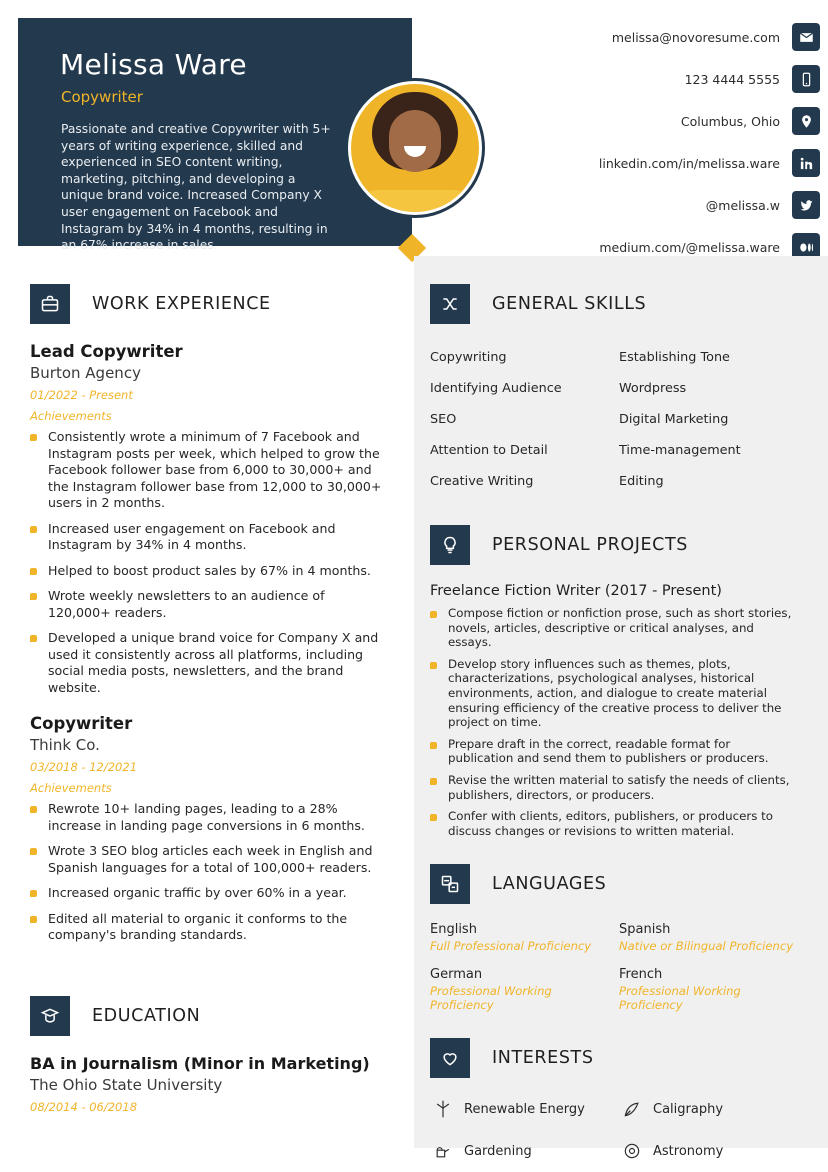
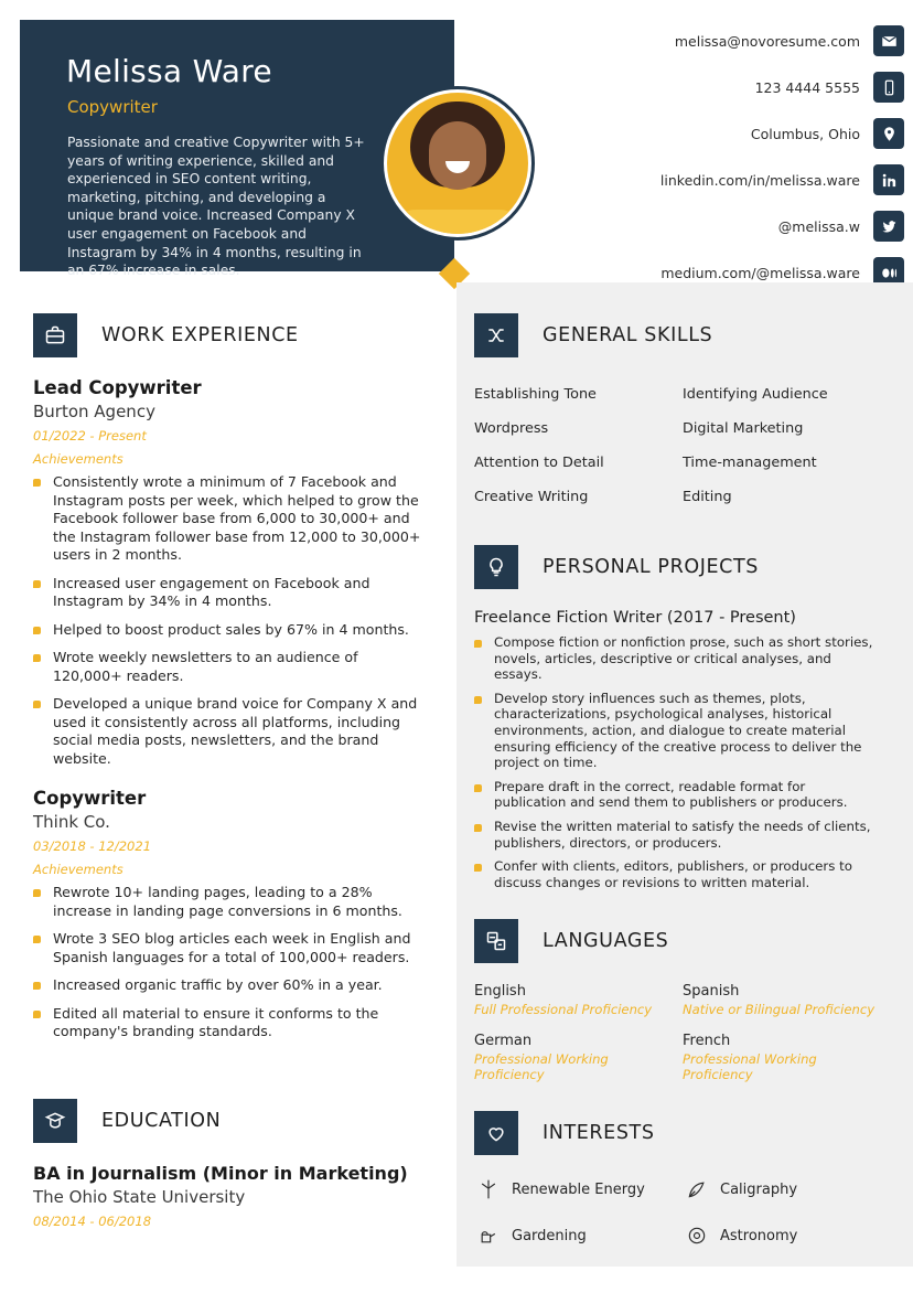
  Melissa Ware
  Copywriter
  Passionate and creative Copywriter with 5+ years of writing experience, skilled and experienced in SEO content writing, marketing, pitching, and developing a unique brand voice. Increased Company X user engagement on Facebook and Instagram by 34% in 4 months, resulting in an 67% increase in sales.
  melissa@novoresume.com
  123 4444 5555
  Columbus, Ohio
  linkedin.com/in/melissa.ware
  @melissa.w
  medium.com/@melissa.ware
  WORK EXPERIENCE
  Lead Copywriter
  Burton Agency
  01/2022 - Present
  Achievements
  Consistently wrote a minimum of 7 Facebook and Instagram posts per week, which helped to grow the Facebook follower base from 6,000 to 30,000+ and the Instagram follower base from 12,000 to 30,000+ users in 2 months.
  Increased user engagement on Facebook and Instagram by 34% in 4 months.
  Helped to boost product sales by 67% in 4 months.
  Wrote weekly newsletters to an audience of 120,000+ readers.
  Developed a unique brand voice for Company X and used it consistently across all platforms, including social media posts, newsletters, and the brand website.
  Copywriter
  Think Co.
  03/2018 - 12/2021
  Achievements
  Rewrote 10+ landing pages, leading to a 28% increase in landing page conversions in 6 months.
  Wrote 3 SEO blog articles each week in English and Spanish languages for a total of 100,000+ readers.
  Increased organic traffic by over 60% in a year.
- Edited all material to organic it conforms to the company's branding standards.
+ Edited all material to ensure it conforms to the company's branding standards.
  EDUCATION
  BA in Journalism (Minor in Marketing)
  The Ohio State University
  08/2014 - 06/2018
  GENERAL SKILLS
- Copywriting
  Establishing Tone
  Identifying Audience
  Wordpress
- SEO
  Digital Marketing
  Attention to Detail
  Time-management
  Creative Writing
  Editing
  PERSONAL PROJECTS
  Freelance Fiction Writer (2017 - Present)
  Compose fiction or nonfiction prose, such as short stories, novels, articles, descriptive or critical analyses, and essays.
  Develop story influences such as themes, plots, characterizations, psychological analyses, historical environments, action, and dialogue to create material ensuring efficiency of the creative process to deliver the project on time.
  Prepare draft in the correct, readable format for publication and send them to publishers or producers.
  Revise the written material to satisfy the needs of clients, publishers, directors, or producers.
  Confer with clients, editors, publishers, or producers to discuss changes or revisions to written material.
  LANGUAGES
  English
  Full Professional Proficiency
  Spanish
  Native or Bilingual Proficiency
  German
  Professional Working Proficiency
  French
  Professional Working Proficiency
  INTERESTS
  Renewable Energy
  Caligraphy
  Gardening
  Astronomy
